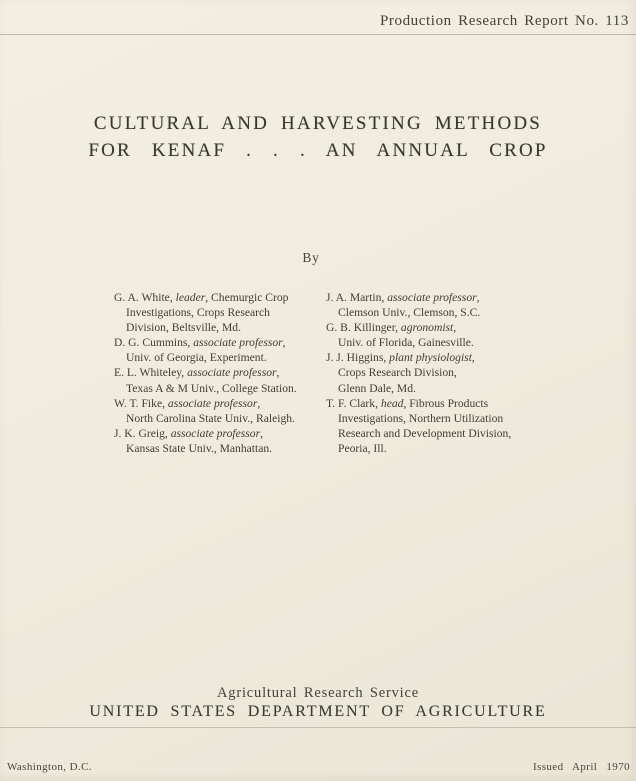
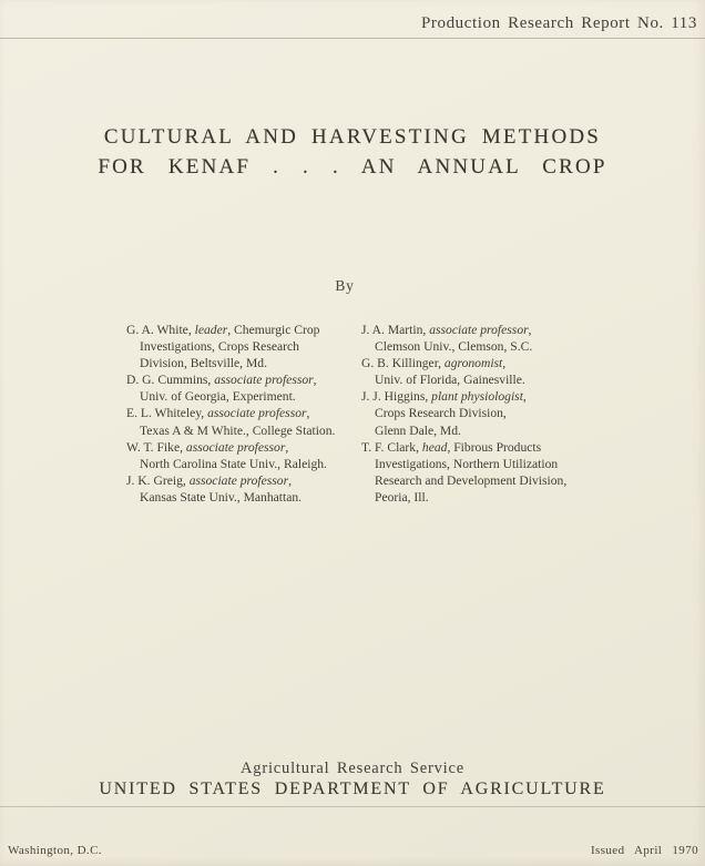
  Production Research Report No. 113
  CULTURAL AND HARVESTING METHODS
  FOR KENAF . . . AN ANNUAL CROP
  By
  G. A. White, leader, Chemurgic Crop
  Investigations, Crops Research
  Division, Beltsville, Md.
  D. G. Cummins, associate professor,
  Univ. of Georgia, Experiment.
  E. L. Whiteley, associate professor,
- Texas A & M Univ., College Station.
+ Texas A & M White., College Station.
  W. T. Fike, associate professor,
  North Carolina State Univ., Raleigh.
  J. K. Greig, associate professor,
  Kansas State Univ., Manhattan.
  J. A. Martin, associate professor,
  Clemson Univ., Clemson, S.C.
  G. B. Killinger, agronomist,
  Univ. of Florida, Gainesville.
  J. J. Higgins, plant physiologist,
  Crops Research Division,
  Glenn Dale, Md.
  T. F. Clark, head, Fibrous Products
  Investigations, Northern Utilization
  Research and Development Division,
  Peoria, Ill.
  Agricultural Research Service
  UNITED STATES DEPARTMENT OF AGRICULTURE
  Washington, D.C.
  Issued April 1970
